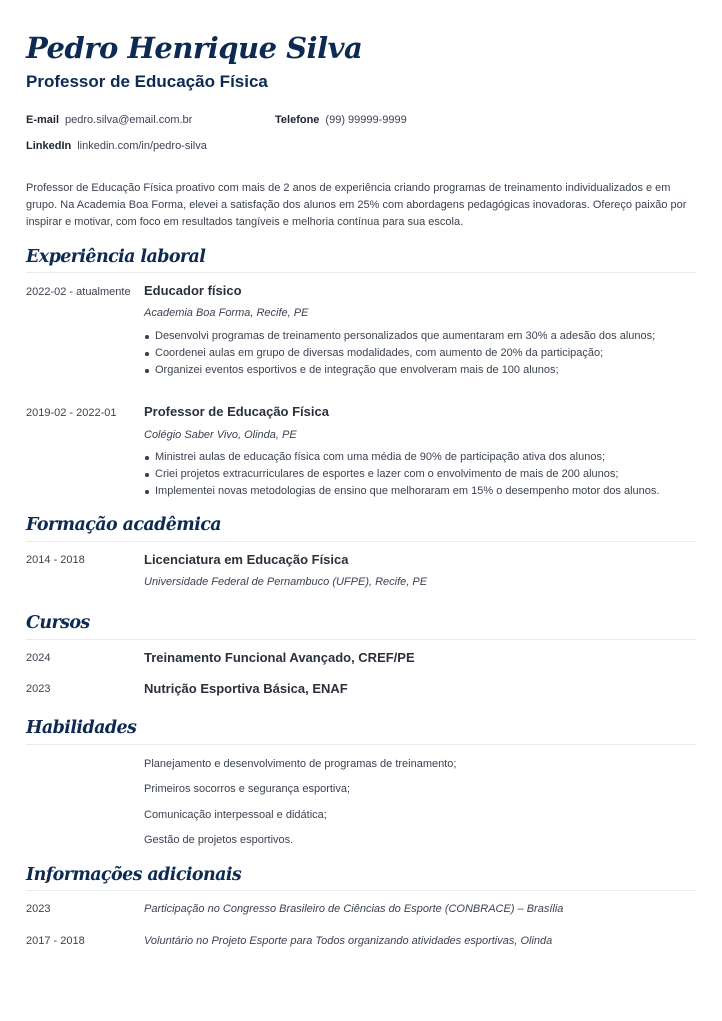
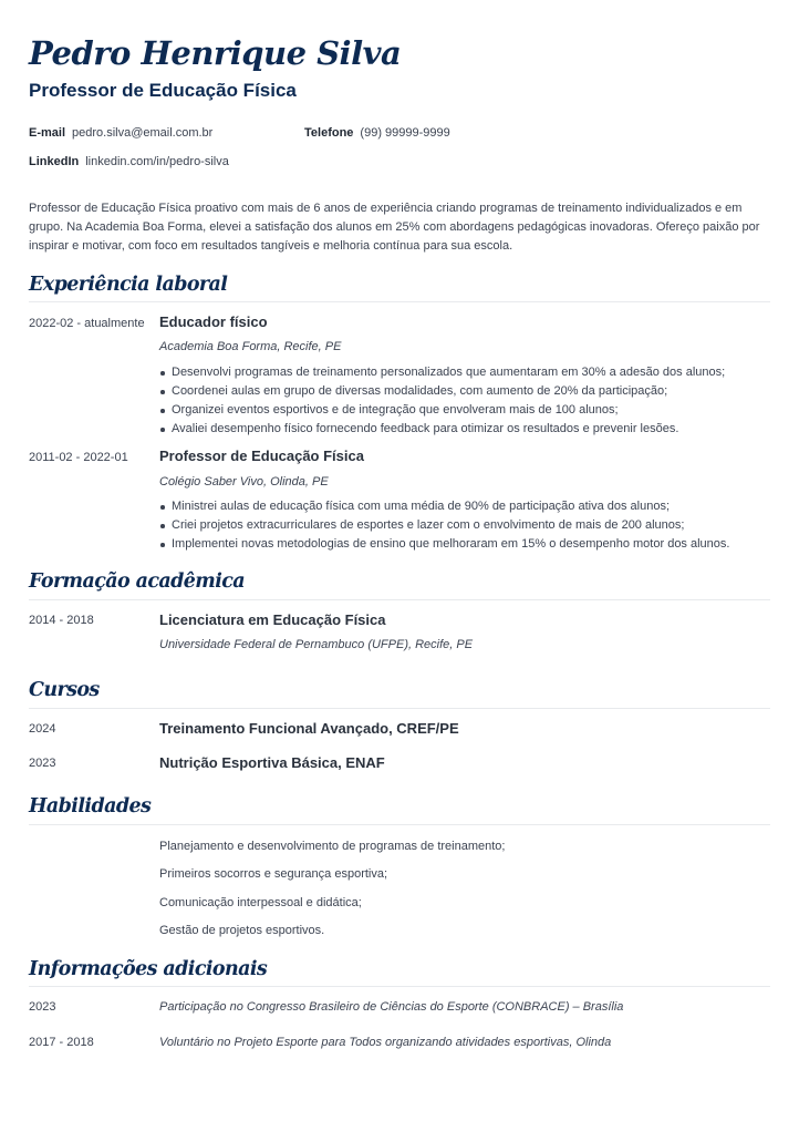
  Pedro Henrique Silva
  Professor de Educação Física
  E-mail pedro.silva@email.com.br
  Telefone (99) 99999-9999
  LinkedIn linkedin.com/in/pedro-silva
- Professor de Educação Física proativo com mais de 2 anos de experiência criando programas de treinamento individualizados e em grupo. Na Academia Boa Forma, elevei a satisfação dos alunos em 25% com abordagens pedagógicas inovadoras. Ofereço paixão por inspirar e motivar, com foco em resultados tangíveis e melhoria contínua para sua escola.
+ Professor de Educação Física proativo com mais de 6 anos de experiência criando programas de treinamento individualizados e em grupo. Na Academia Boa Forma, elevei a satisfação dos alunos em 25% com abordagens pedagógicas inovadoras. Ofereço paixão por inspirar e motivar, com foco em resultados tangíveis e melhoria contínua para sua escola.
  Experiência laboral
  2022-02 - atualmente
  Educador físico
  Academia Boa Forma, Recife, PE
  Desenvolvi programas de treinamento personalizados que aumentaram em 30% a adesão dos alunos;
  Coordenei aulas em grupo de diversas modalidades, com aumento de 20% da participação;
  Organizei eventos esportivos e de integração que envolveram mais de 100 alunos;
+ Avaliei desempenho físico fornecendo feedback para otimizar os resultados e prevenir lesões.
- 2019-02 - 2022-01
+ 2011-02 - 2022-01
  Professor de Educação Física
  Colégio Saber Vivo, Olinda, PE
  Ministrei aulas de educação física com uma média de 90% de participação ativa dos alunos;
  Criei projetos extracurriculares de esportes e lazer com o envolvimento de mais de 200 alunos;
  Implementei novas metodologias de ensino que melhoraram em 15% o desempenho motor dos alunos.
  Formação acadêmica
  2014 - 2018
  Licenciatura em Educação Física
  Universidade Federal de Pernambuco (UFPE), Recife, PE
  Cursos
  2024
  Treinamento Funcional Avançado, CREF/PE
  2023
  Nutrição Esportiva Básica, ENAF
  Habilidades
  Planejamento e desenvolvimento de programas de treinamento;
  Primeiros socorros e segurança esportiva;
  Comunicação interpessoal e didática;
  Gestão de projetos esportivos.
  Informações adicionais
  2023
  Participação no Congresso Brasileiro de Ciências do Esporte (CONBRACE) – Brasília
  2017 - 2018
  Voluntário no Projeto Esporte para Todos organizando atividades esportivas, Olinda
